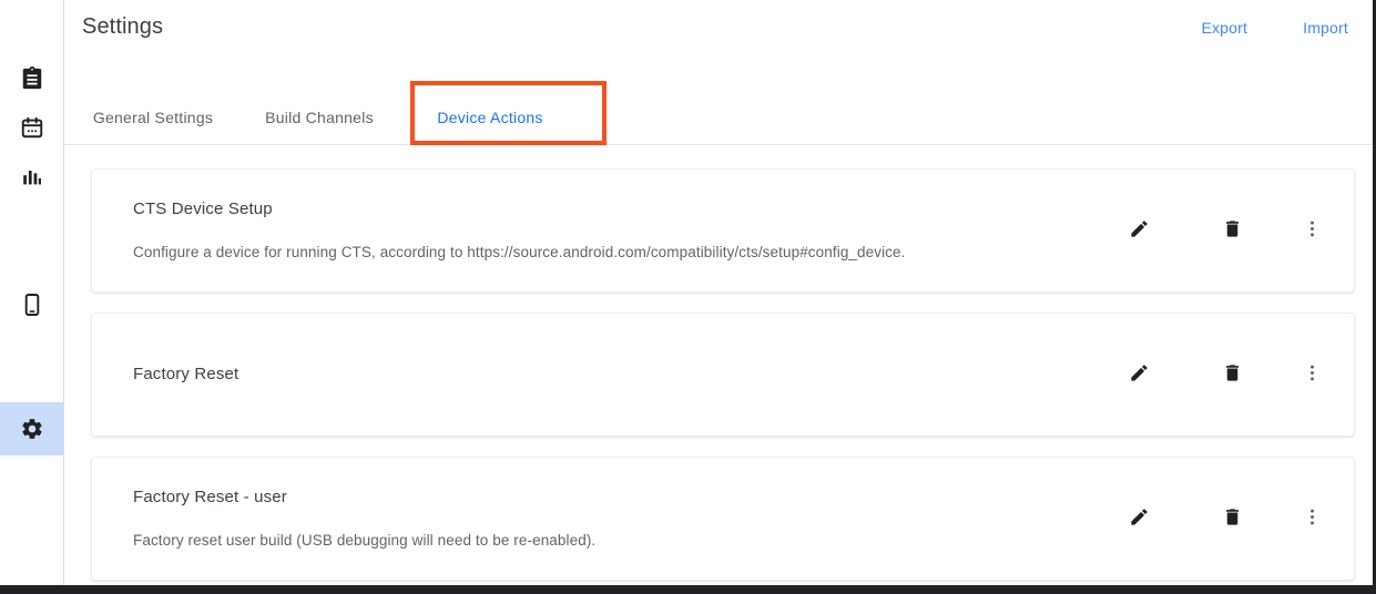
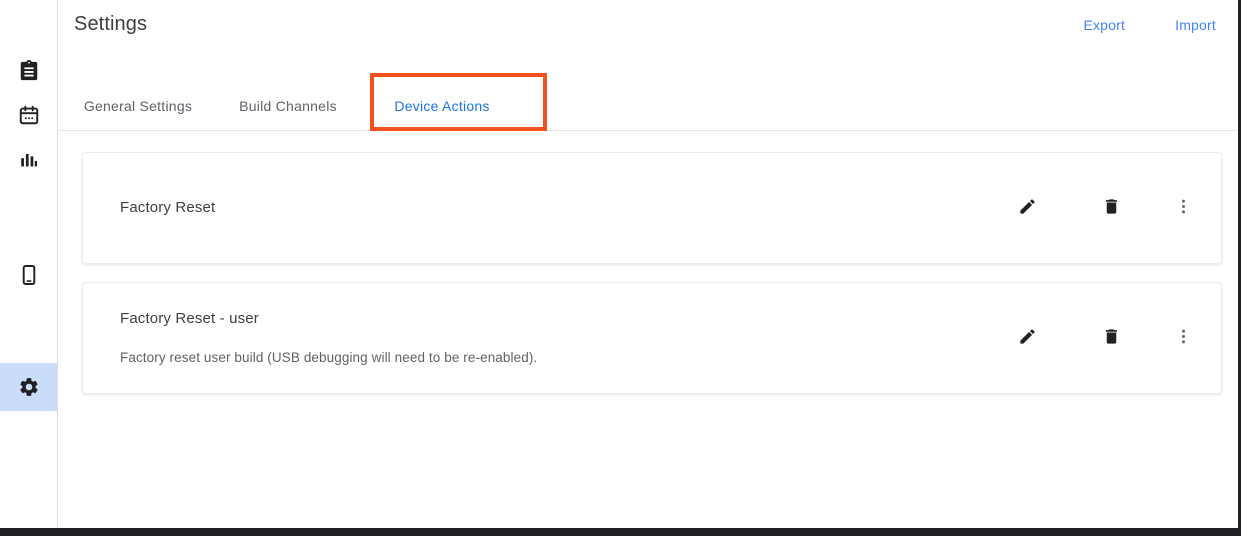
  Settings
  Export
  Import
  General Settings
  Build Channels
  Device Actions
- CTS Device Setup
- Configure a device for running CTS, according to https://source.android.com/compatibility/cts/setup#config_device.
  Factory Reset
  Factory Reset - user
  Factory reset user build (USB debugging will need to be re-enabled).
